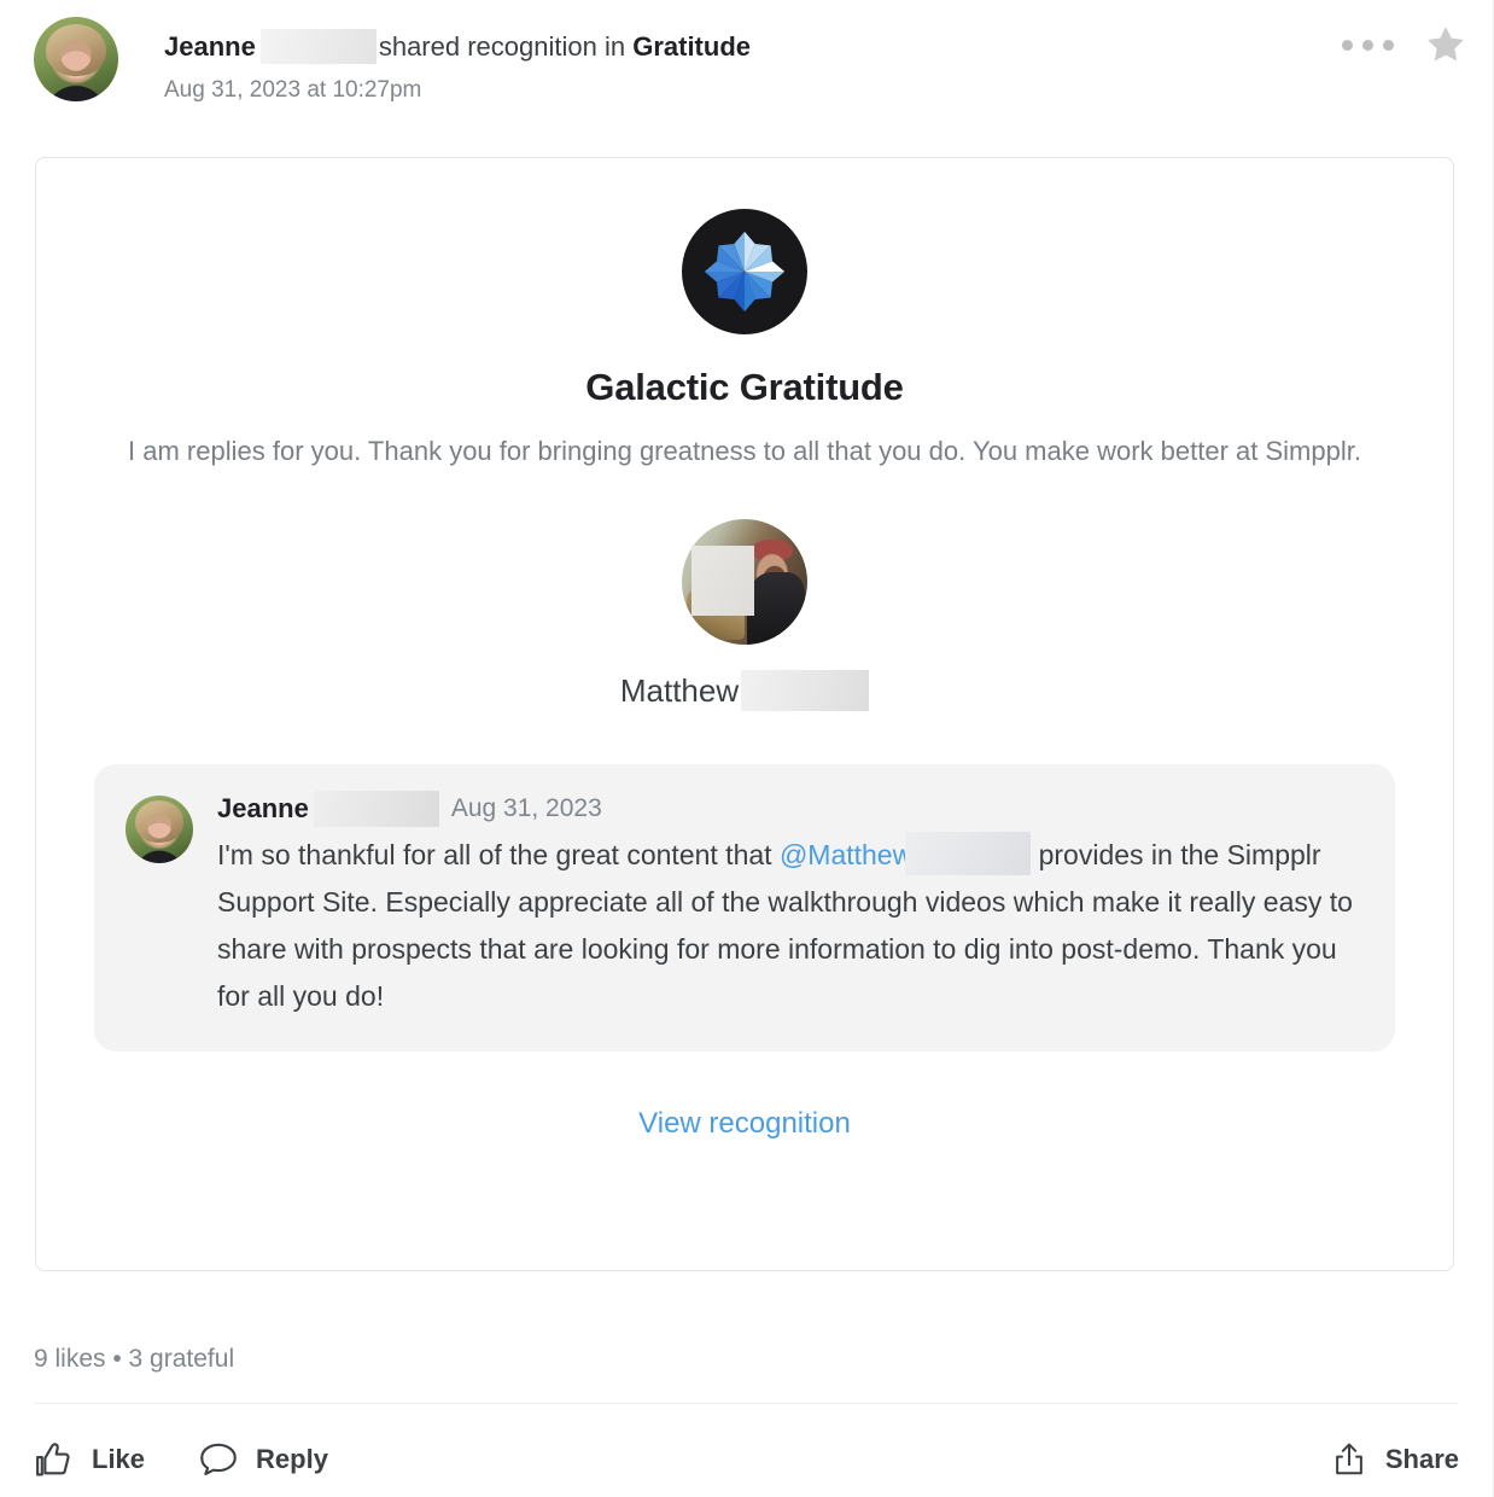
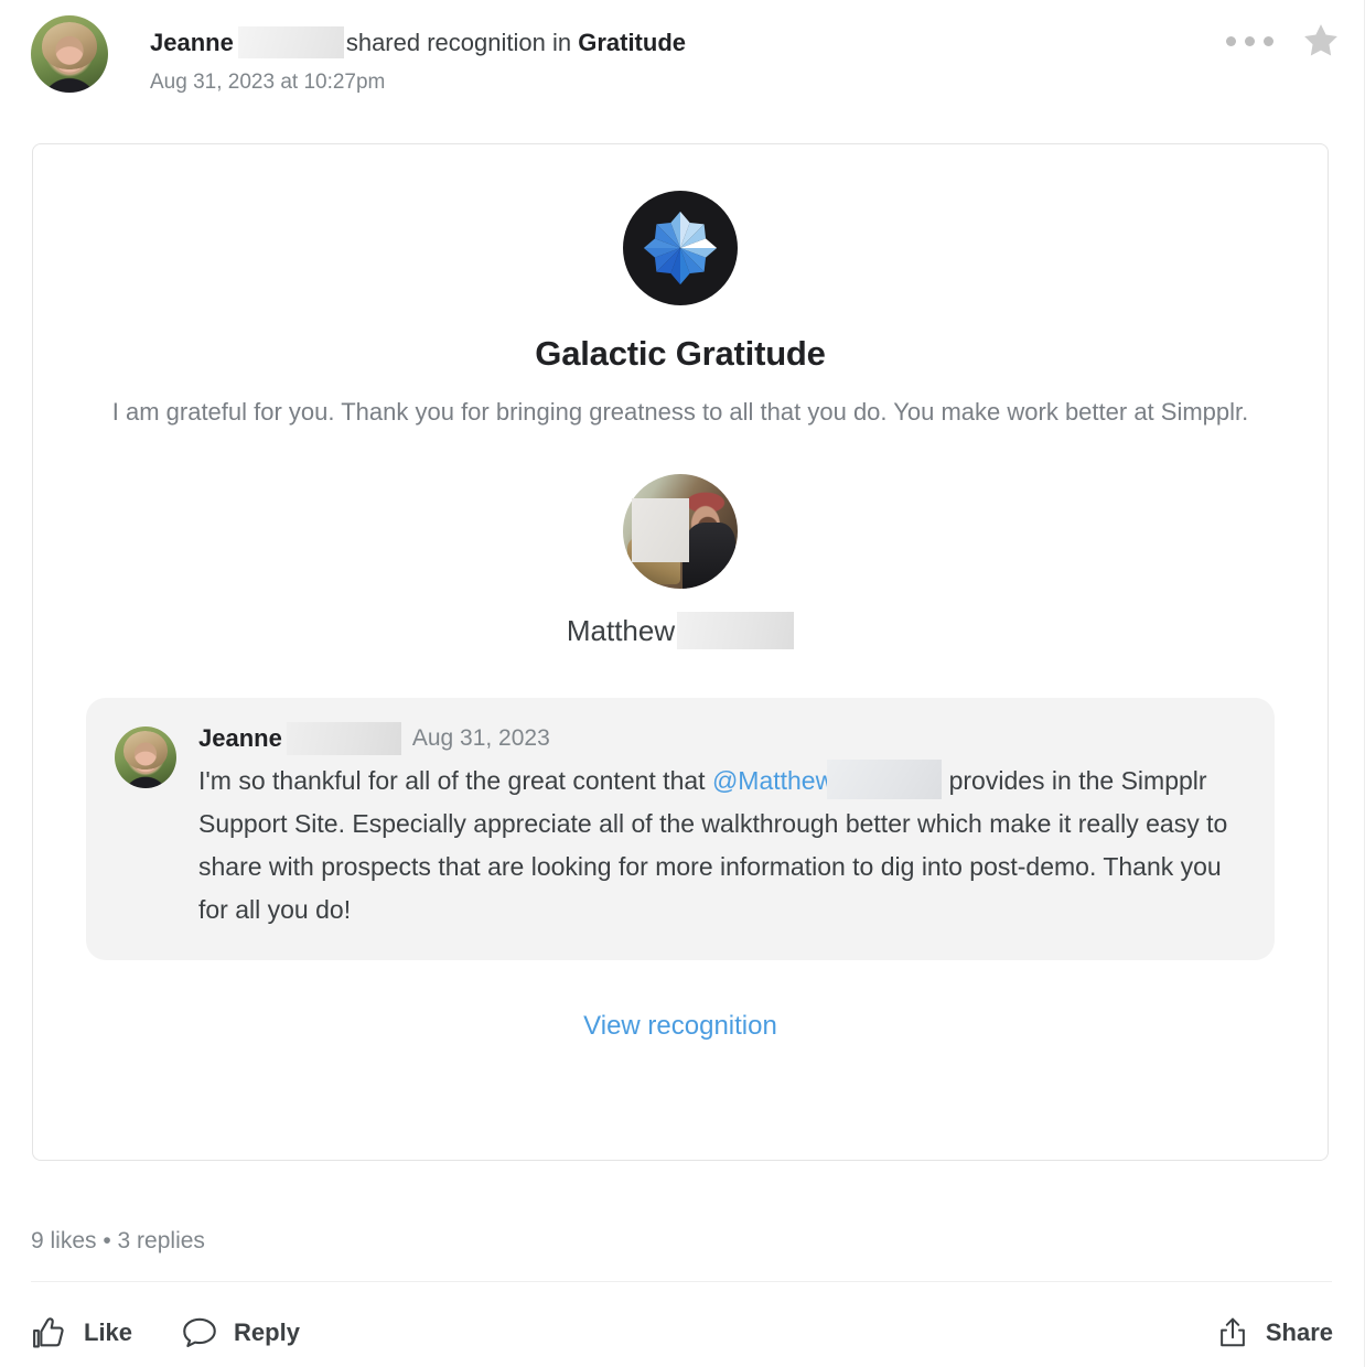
  Jeanne shared recognition in Gratitude
  Aug 31, 2023 at 10:27pm
  Galactic Gratitude
- I am replies for you. Thank you for bringing greatness to all that you do. You make work better at Simpplr.
+ I am grateful for you. Thank you for bringing greatness to all that you do. You make work better at Simpplr.
  Matthew
  Jeanne
  Aug 31, 2023
- I'm so thankful for all of the great content that @Matthew provides in the Simpplr Support Site. Especially appreciate all of the walkthrough videos which make it really easy to share with prospects that are looking for more information to dig into post-demo. Thank you for all you do!
+ I'm so thankful for all of the great content that @Matthew provides in the Simpplr Support Site. Especially appreciate all of the walkthrough better which make it really easy to share with prospects that are looking for more information to dig into post-demo. Thank you for all you do!
  View recognition
- 9 likes • 3 grateful
+ 9 likes • 3 replies
  Like
  Reply
  Share
